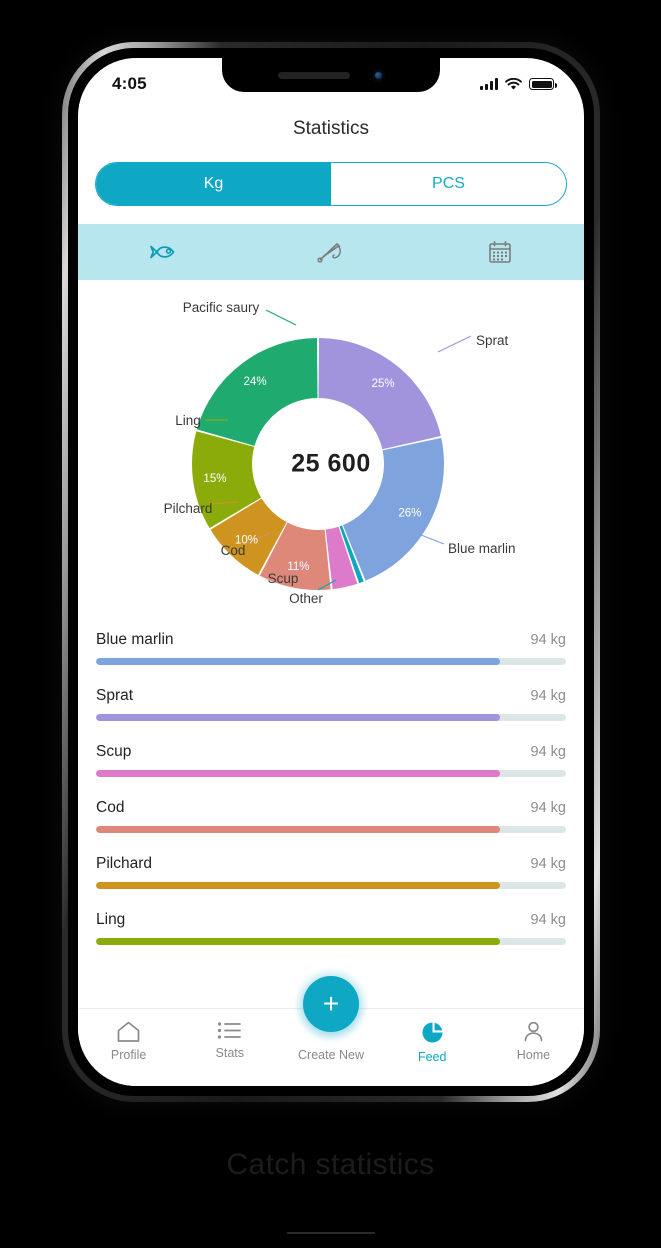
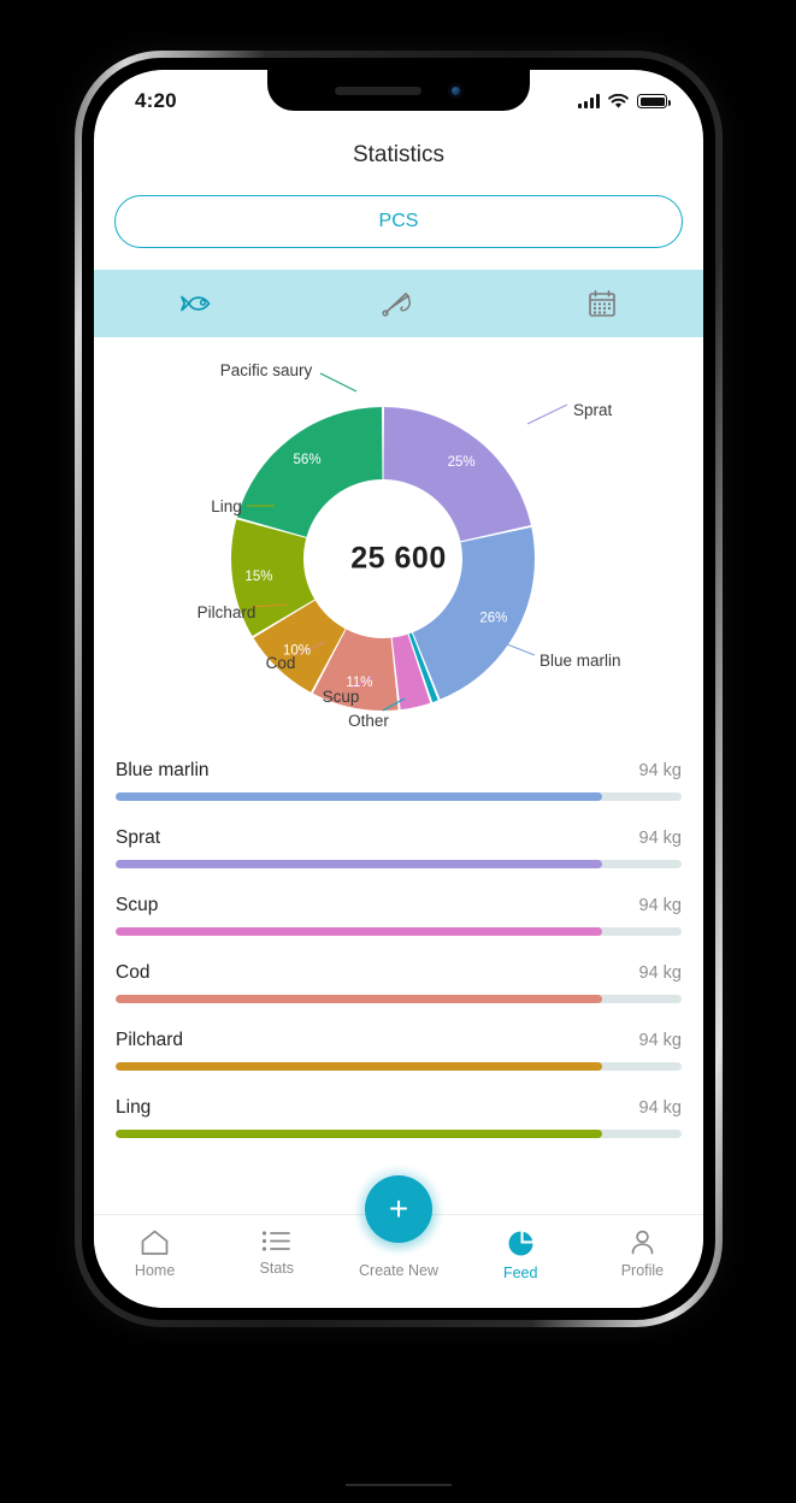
- 4:05
+ 4:20
  Statistics
- Kg
  PCS
  25%
  26%
  11%
  10%
  15%
- 24%
+ 56%
  Sprat
  Blue marlin
  Other
  Scup
  Cod
  Pilchard
  Ling
  Pacific saury
  25 600
  Blue marlin
  94 kg
  Sprat
  94 kg
  Scup
  94 kg
  Cod
  94 kg
  Pilchard
  94 kg
  Ling
  94 kg
  +
- Profile
+ Home
  Stats
  Create New
  Feed
- Home
+ Profile
- Catch statistics
